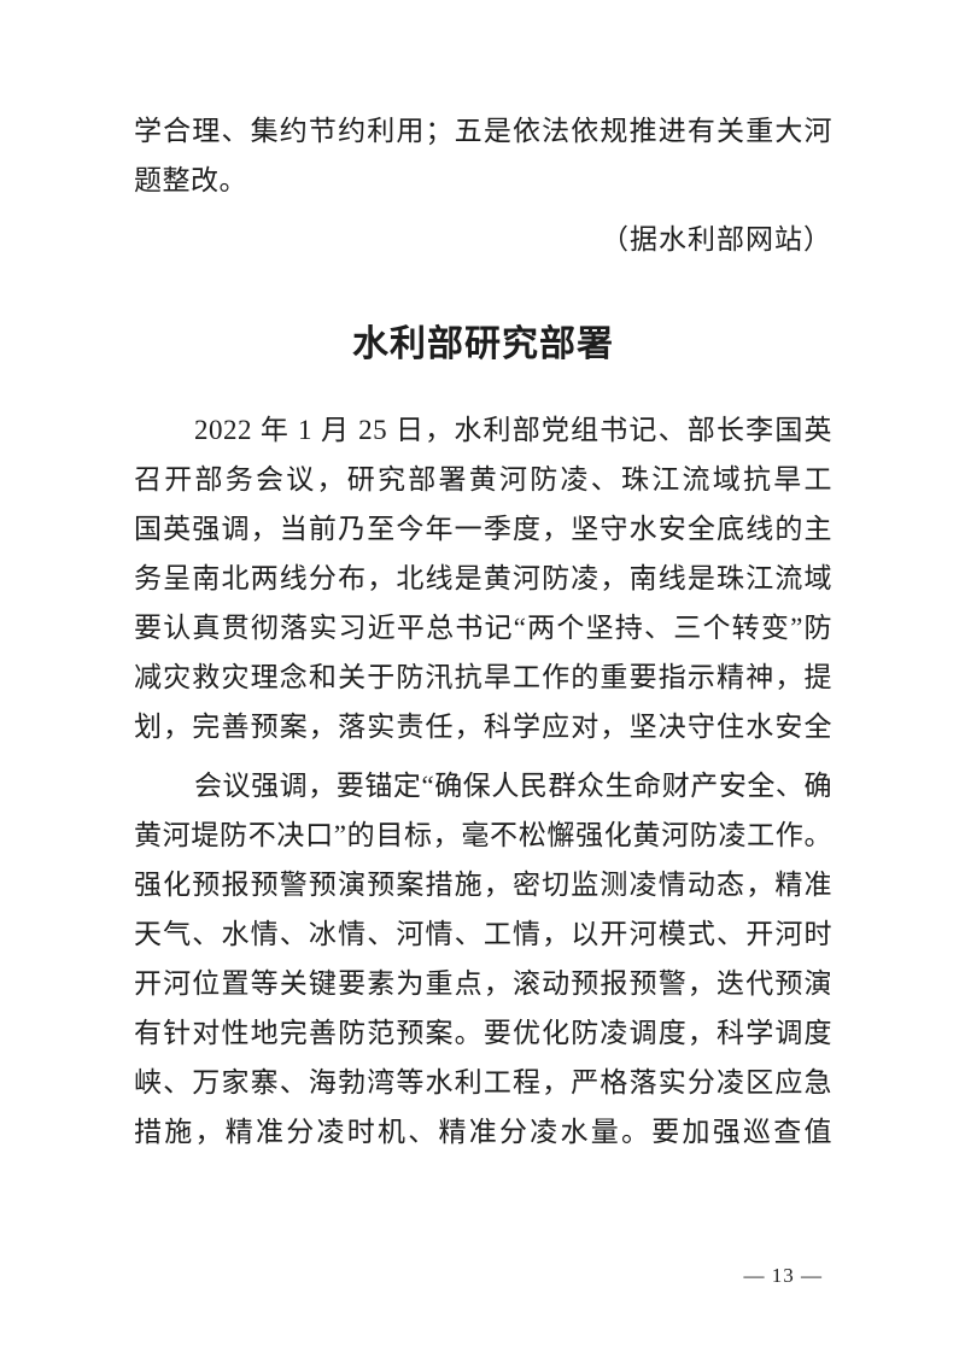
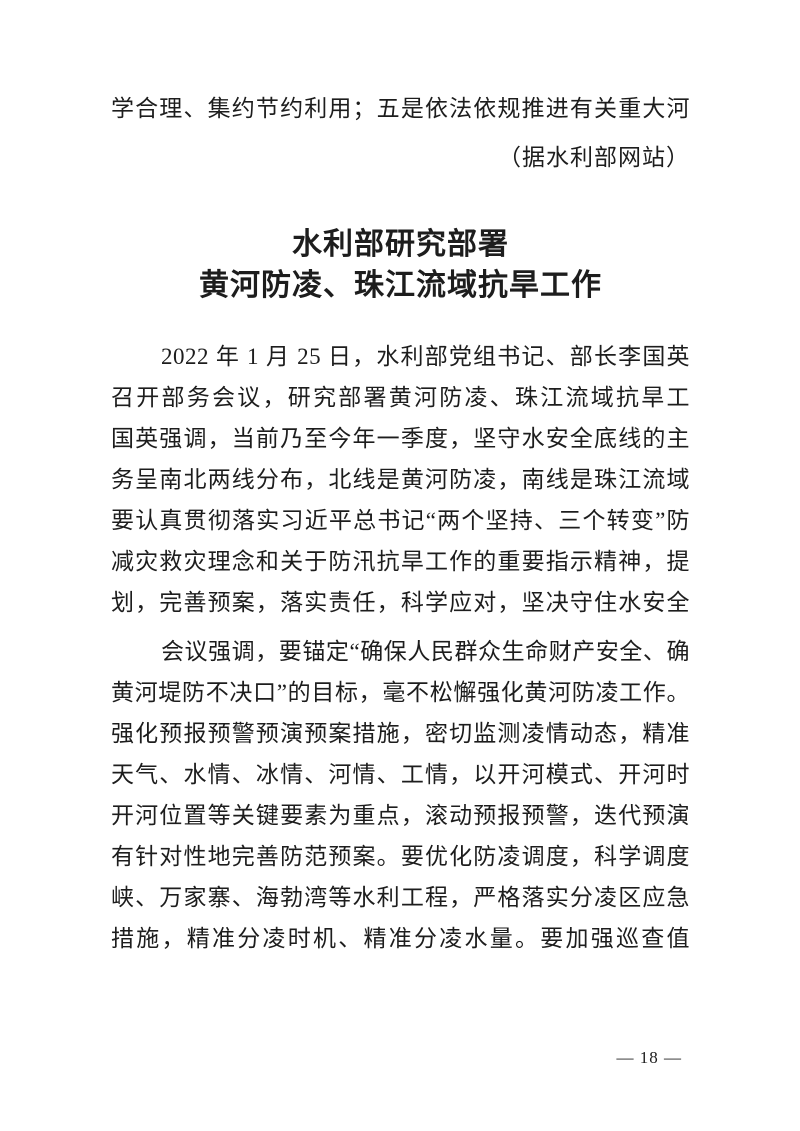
  学合理、集约节约利用；五是依法依规推进有关重大河
- 题整改。
  （据水利部网站）
  水利部研究部署
+ 黄河防凌、珠江流域抗旱工作
  2022 年 1 月 25 日，水利部党组书记、部长李国英
  召开部务会议，研究部署黄河防凌、珠江流域抗旱工
  国英强调，当前乃至今年一季度，坚守水安全底线的主
  务呈南北两线分布，北线是黄河防凌，南线是珠江流域
  要认真贯彻落实习近平总书记“两个坚持、三个转变”防
  减灾救灾理念和关于防汛抗旱工作的重要指示精神，提
  划，完善预案，落实责任，科学应对，坚决守住水安全
  会议强调，要锚定“确保人民群众生命财产安全、确
  黄河堤防不决口”的目标，毫不松懈强化黄河防凌工作。
  强化预报预警预演预案措施，密切监测凌情动态，精准
  天气、水情、冰情、河情、工情，以开河模式、开河时
  开河位置等关键要素为重点，滚动预报预警，迭代预演
  有针对性地完善防范预案。要优化防凌调度，科学调度
  峡、万家寨、海勃湾等水利工程，严格落实分凌区应急
  措施，精准分凌时机、精准分凌水量。要加强巡查值
- — 13 —
+ — 18 —
